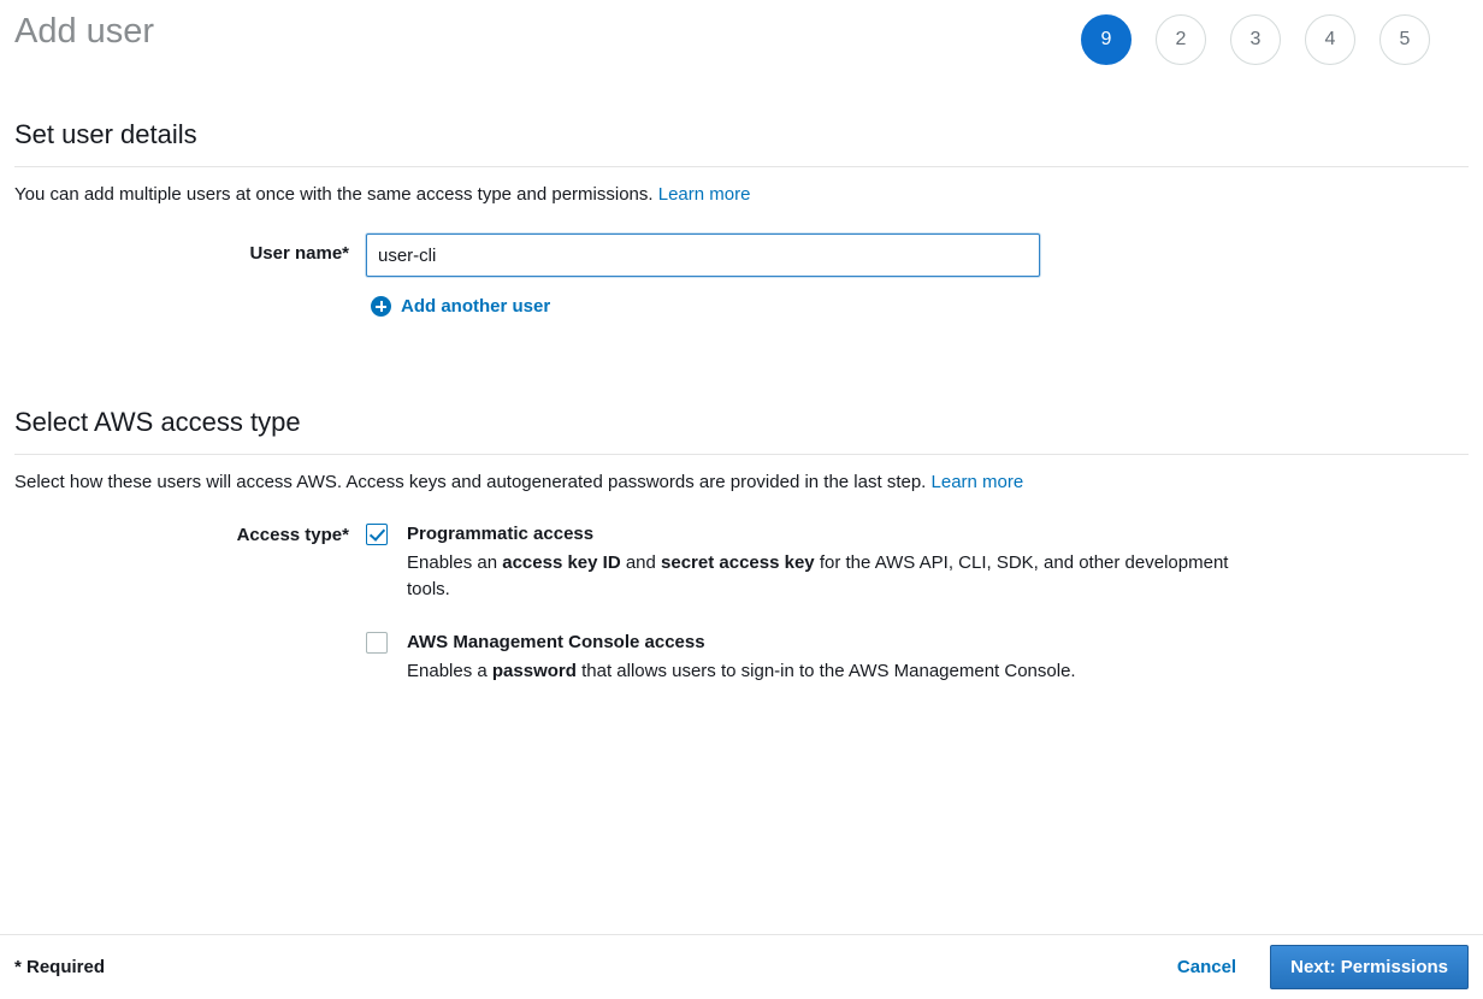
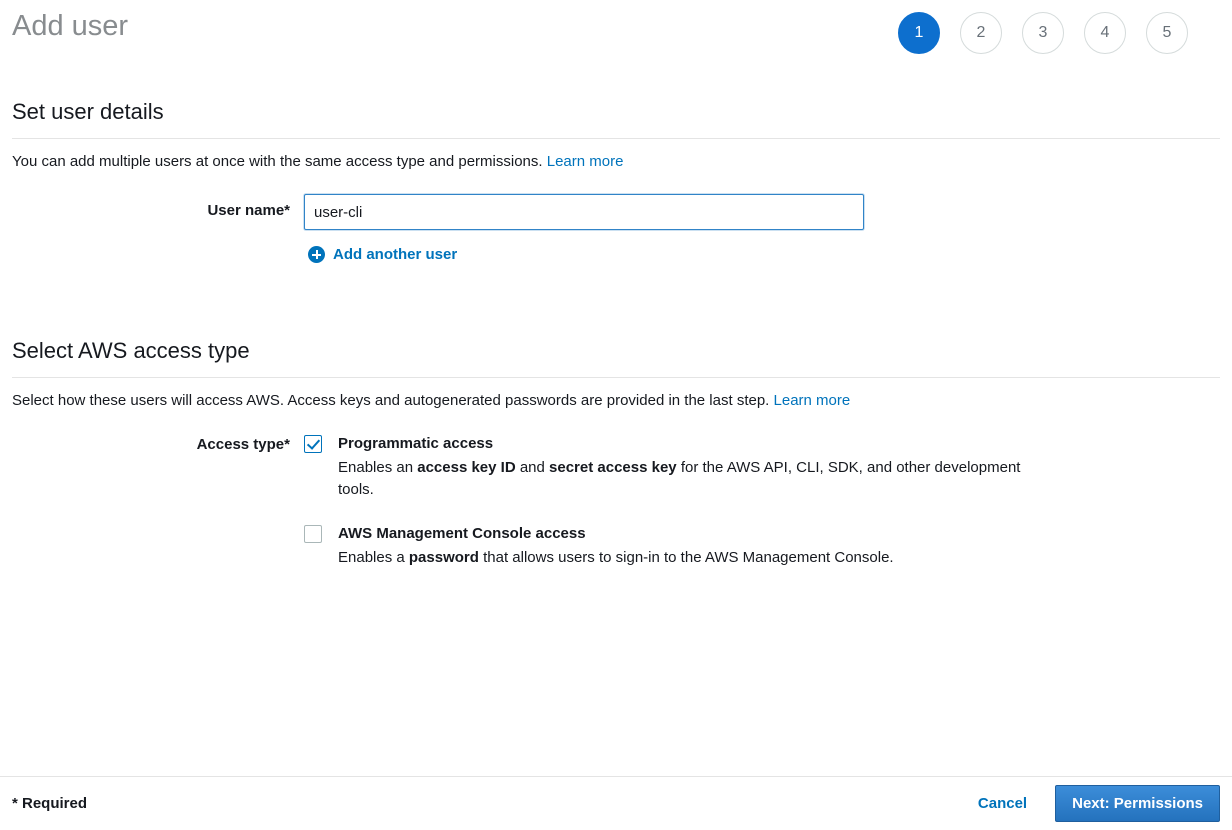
  Add user
- 9
+ 1
  2
  3
  4
  5
  Set user details
  You can add multiple users at once with the same access type and permissions. Learn more
  User name*
  user-cli
  Add another user
  Select AWS access type
  Select how these users will access AWS. Access keys and autogenerated passwords are provided in the last step. Learn more
  Access type*
  Programmatic access
  Enables an access key ID and secret access key for the AWS API, CLI, SDK, and other development tools.
  AWS Management Console access
  Enables a password that allows users to sign-in to the AWS Management Console.
  * Required
  Cancel
  Next: Permissions
